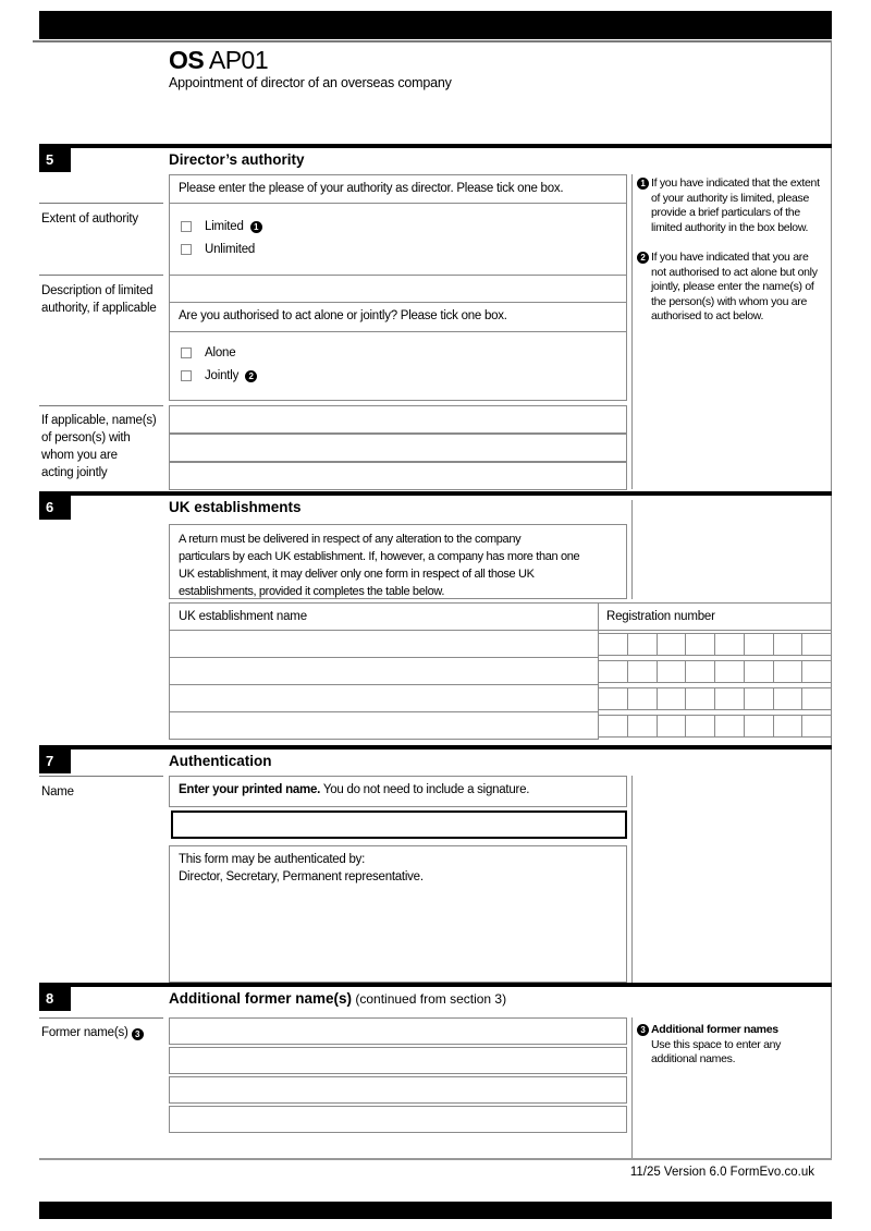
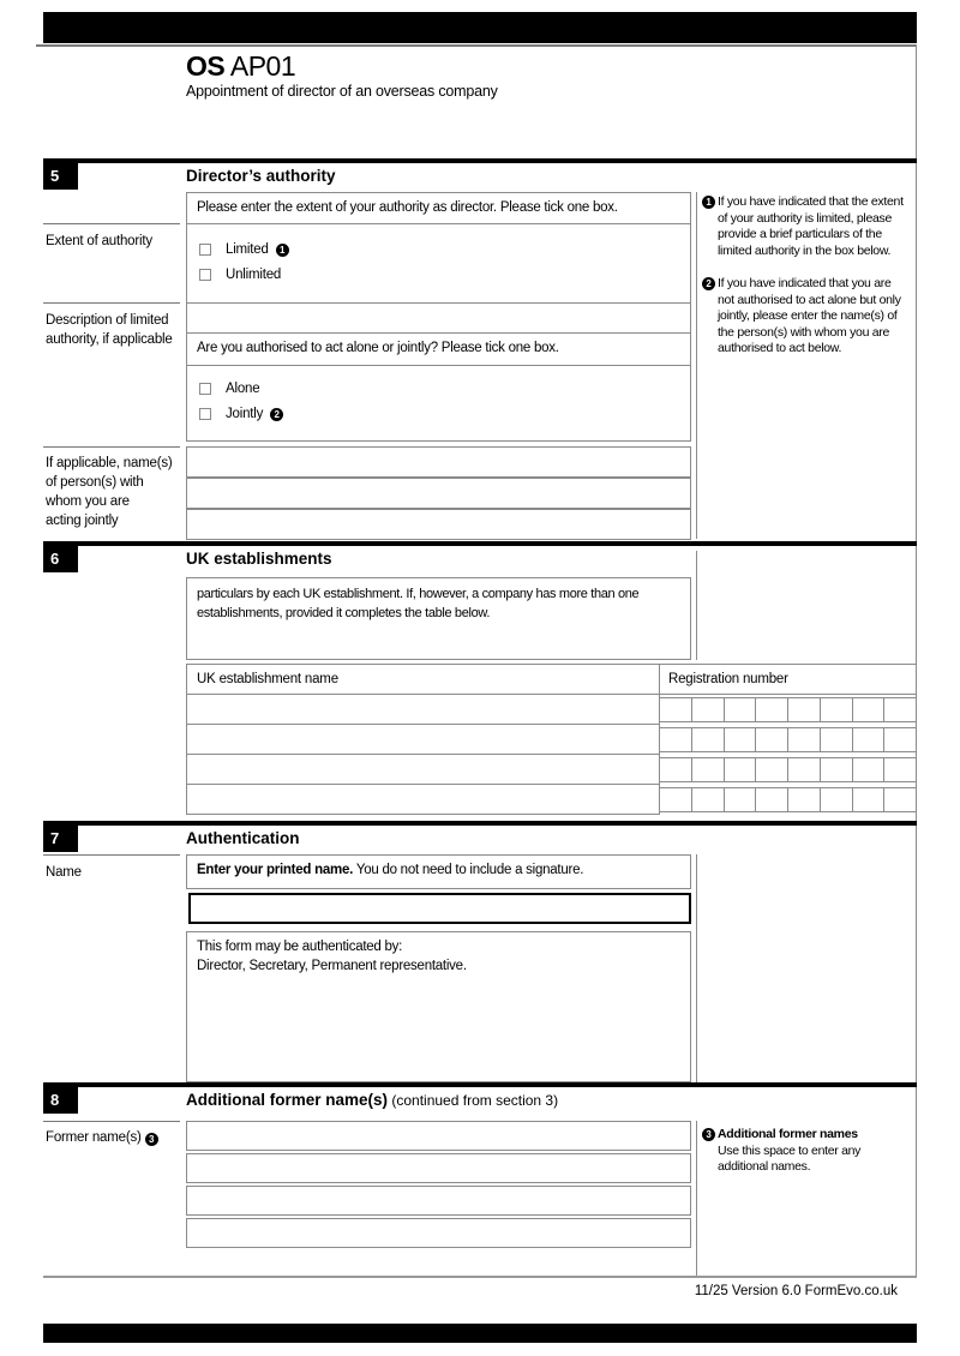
  OS AP01
  Appointment of director of an overseas company
  5
  Director’s authority
- Please enter the please of your authority as director. Please tick one box.
+ Please enter the extent of your authority as director. Please tick one box.
  Extent of authority
  Limited
  1
  Unlimited
  Description of limited
  authority, if applicable
  Are you authorised to act alone or jointly? Please tick one box.
  Alone
  Jointly
  2
  If applicable, name(s)
  of person(s) with
  whom you are
  acting jointly
  1
  If you have indicated that the extent
  of your authority is limited, please
  provide a brief particulars of the
  limited authority in the box below.
  2
  If you have indicated that you are
  not authorised to act alone but only
  jointly, please enter the name(s) of
  the person(s) with whom you are
  authorised to act below.
  6
  UK establishments
- A return must be delivered in respect of any alteration to the company
  particulars by each UK establishment. If, however, a company has more than one
- UK establishment, it may deliver only one form in respect of all those UK
  establishments, provided it completes the table below.
  UK establishment name
  Registration number
  7
  Authentication
  Name
  Enter your printed name. You do not need to include a signature.
  This form may be authenticated by:
  Director, Secretary, Permanent representative.
  8
  Additional former name(s) (continued from section 3)
  Former name(s) 3
  3
  Additional former names
  Use this space to enter any
  additional names.
  11/25 Version 6.0 FormEvo.co.uk
